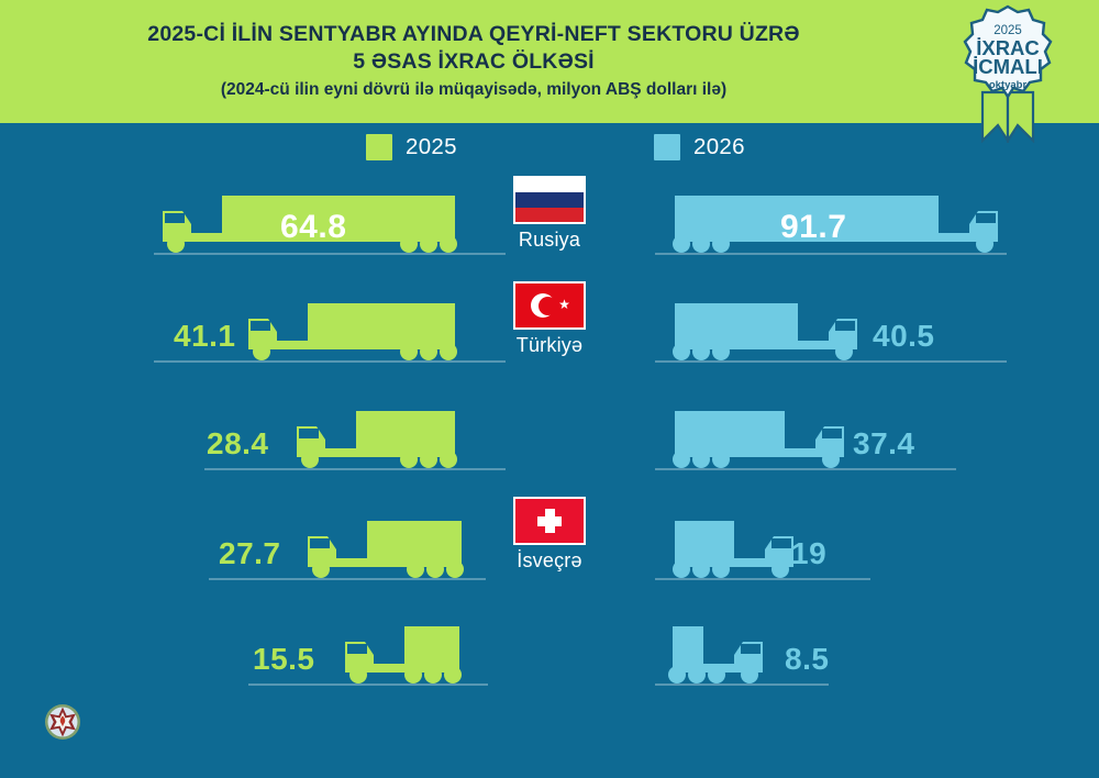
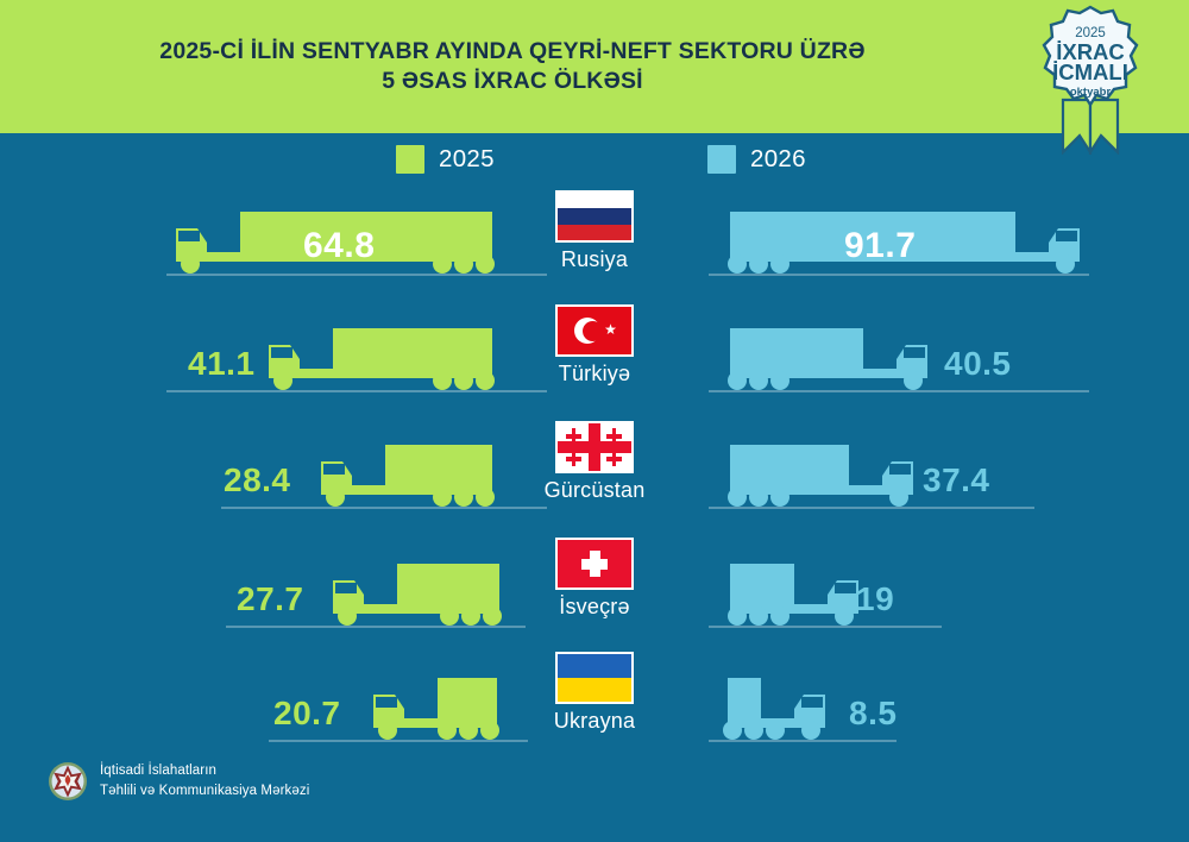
  2025-Cİ İLİN SENTYABR AYINDA QEYRİ-NEFT SEKTORU ÜZRƏ
  5 ƏSAS İXRAC ÖLKƏSİ
- (2024-cü ilin eyni dövrü ilə müqayisədə, milyon ABŞ dolları ilə)
  2025
  İXRAC
  İCMALI
  oktyabr
  2025
  2026
  64.8
  91.7
  Rusiya
  41.1
  40.5
  ★
  Türkiyə
  28.4
  37.4
+ Gürcüstan
  27.7
  19
  İsveçrə
- 15.5
+ 20.7
  8.5
+ Ukrayna
+ İqtisadi İslahatların
+ Təhlili və Kommunikasiya Mərkəzi
